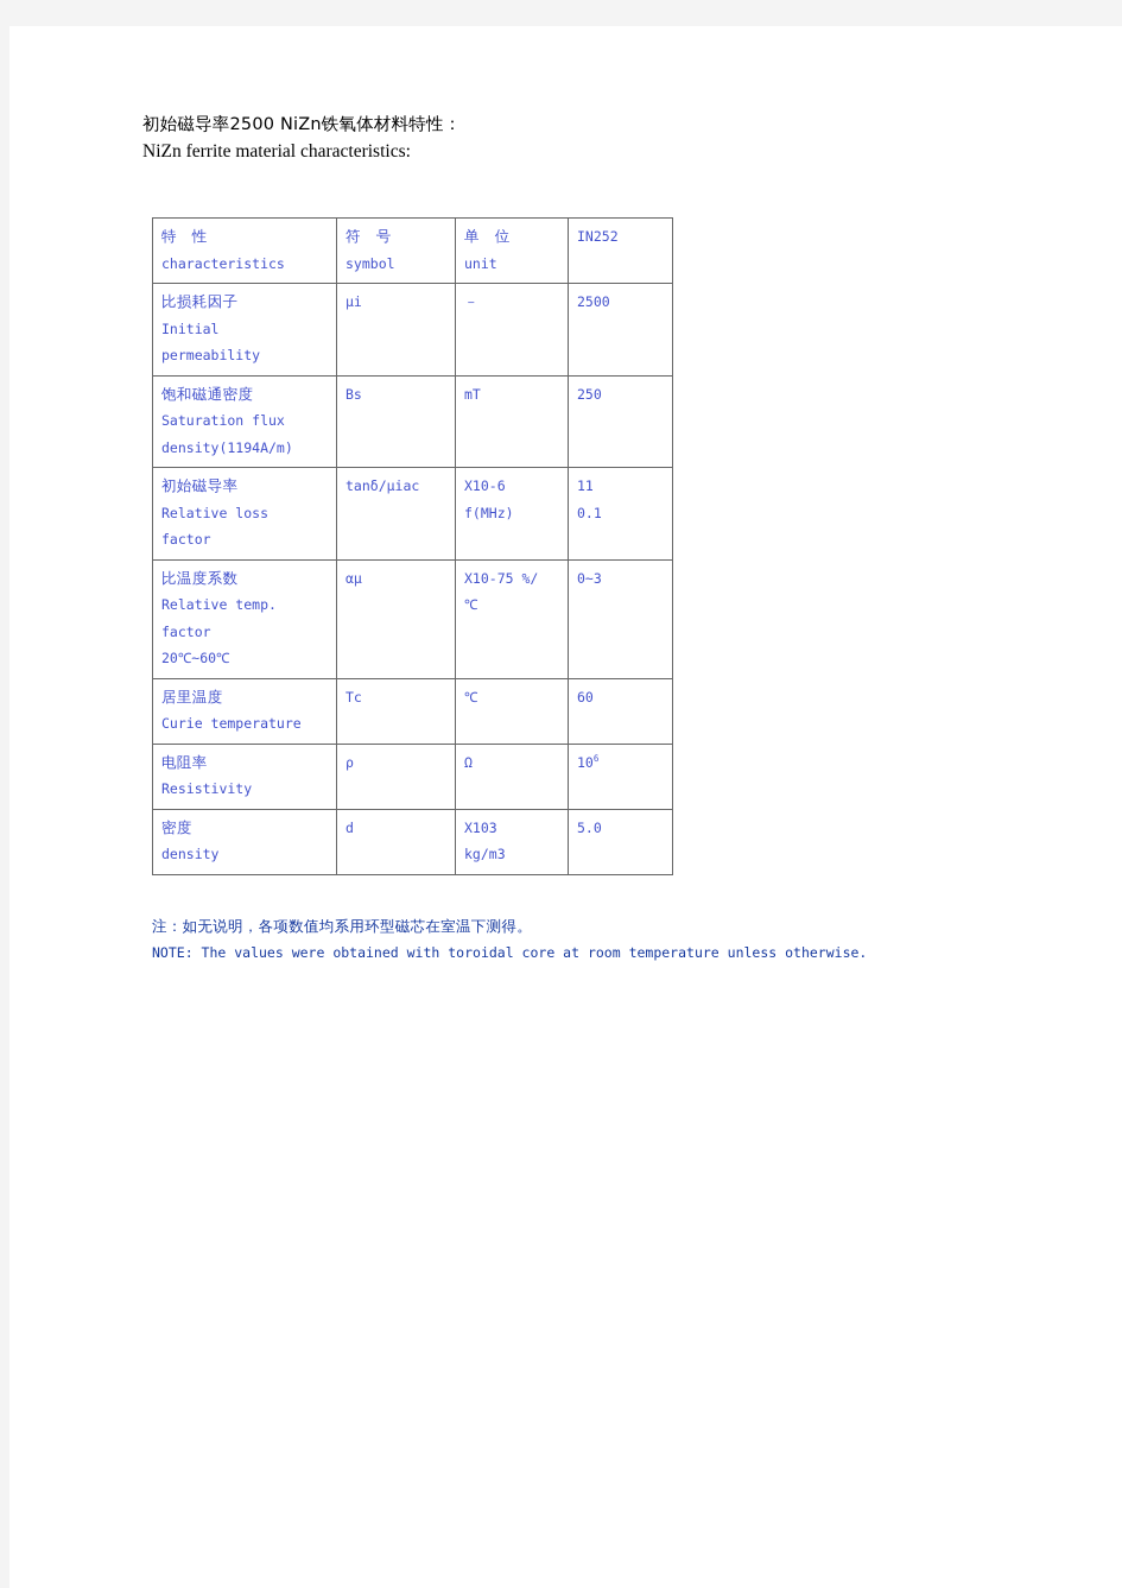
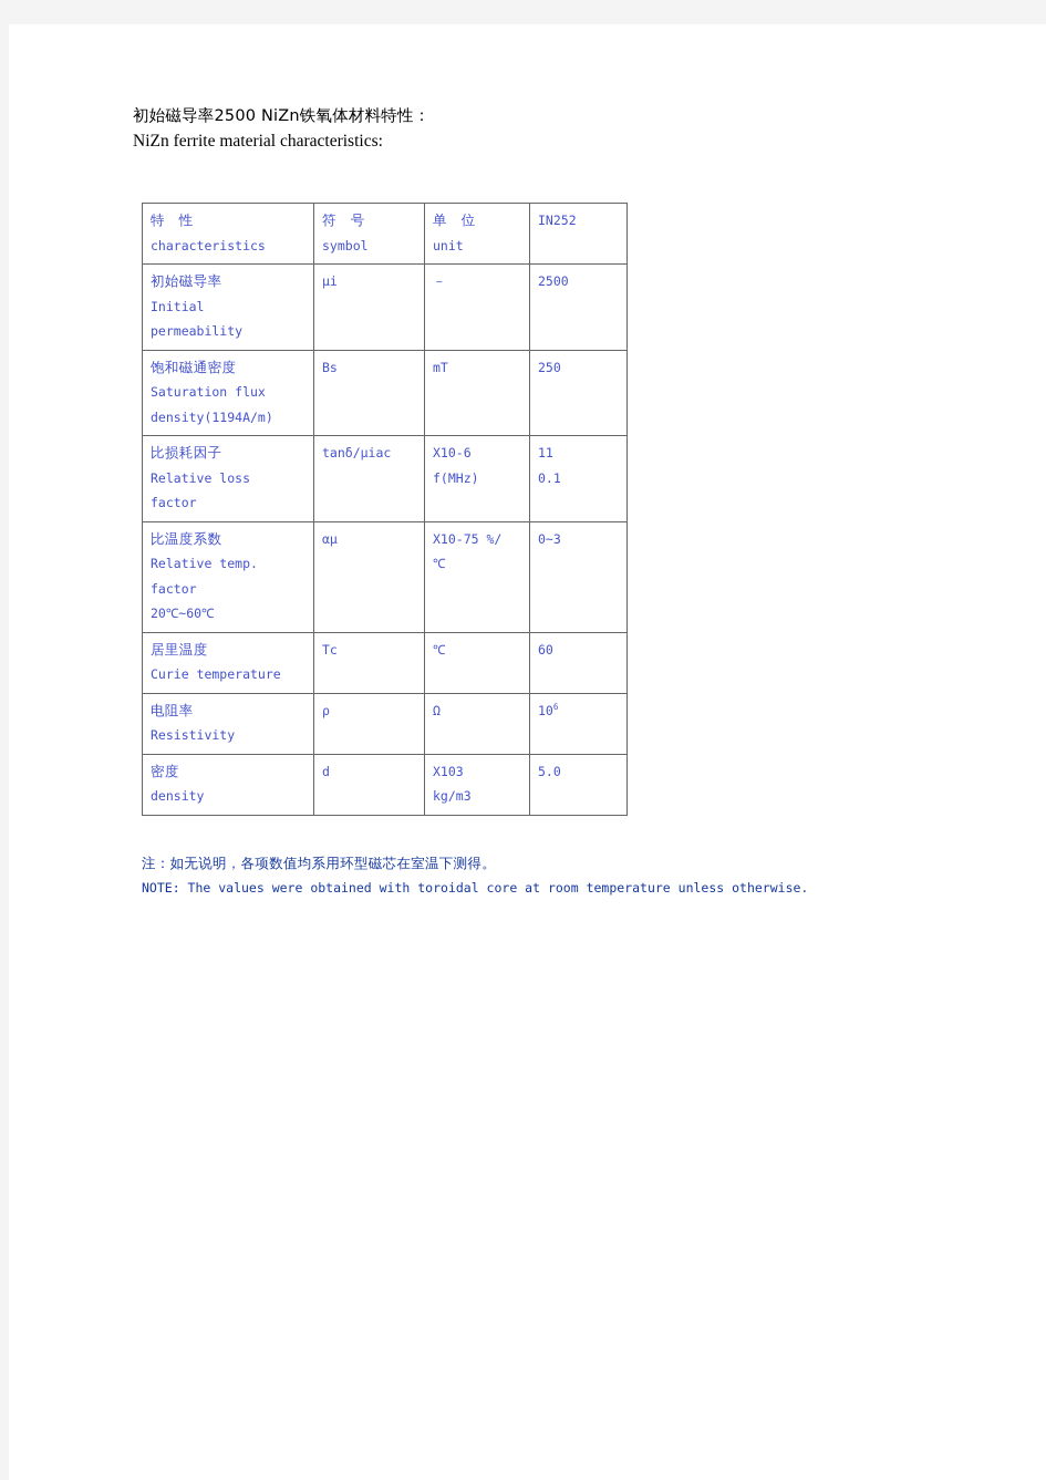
  初始磁导率2500 NiZn铁氧体材料特性：
  NiZn ferrite material characteristics:
  特 性 characteristics	符 号 symbol	单 位 unit	IN252
- 比损耗因子 Initial permeability	μi	－	2500
+ 初始磁导率 Initial permeability	μi	－	2500
  饱和磁通密度 Saturation flux density(1194A/m)	Bs	mT	250
- 初始磁导率 Relative loss factor	tanδ/μiac	X10-6 f(MHz)	11 0.1
+ 比损耗因子 Relative loss factor	tanδ/μiac	X10-6 f(MHz)	11 0.1
  比温度系数 Relative temp. factor 20℃~60℃	αμ	X10-75 %/ ℃	0~3
  居里温度 Curie temperature	Tc	℃	60
  电阻率 Resistivity	ρ	Ω	106
  密度 density	d	X103 kg/m3	5.0
  注：如无说明，各项数值均系用环型磁芯在室温下测得。
  NOTE: The values were obtained with toroidal core at room temperature unless otherwise.
